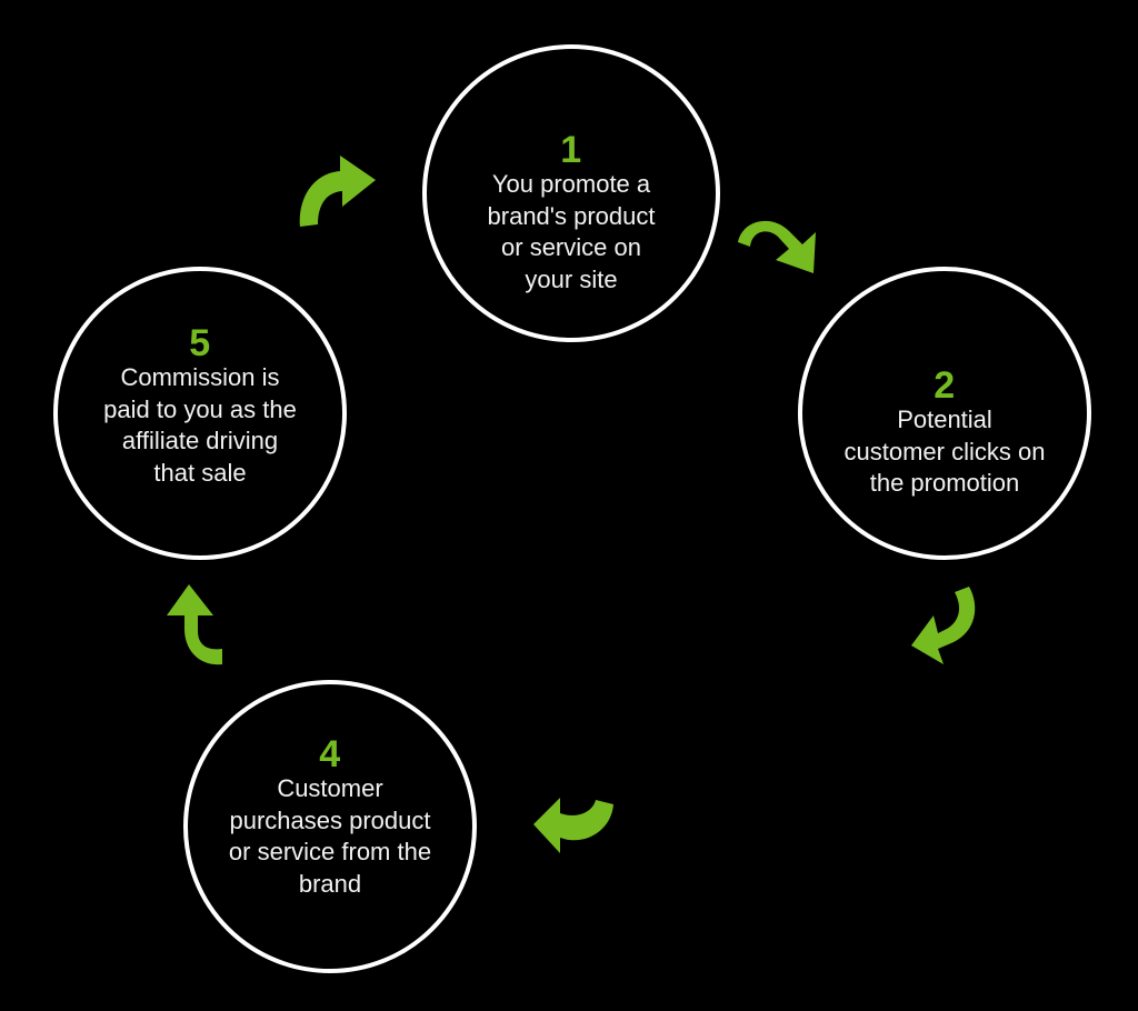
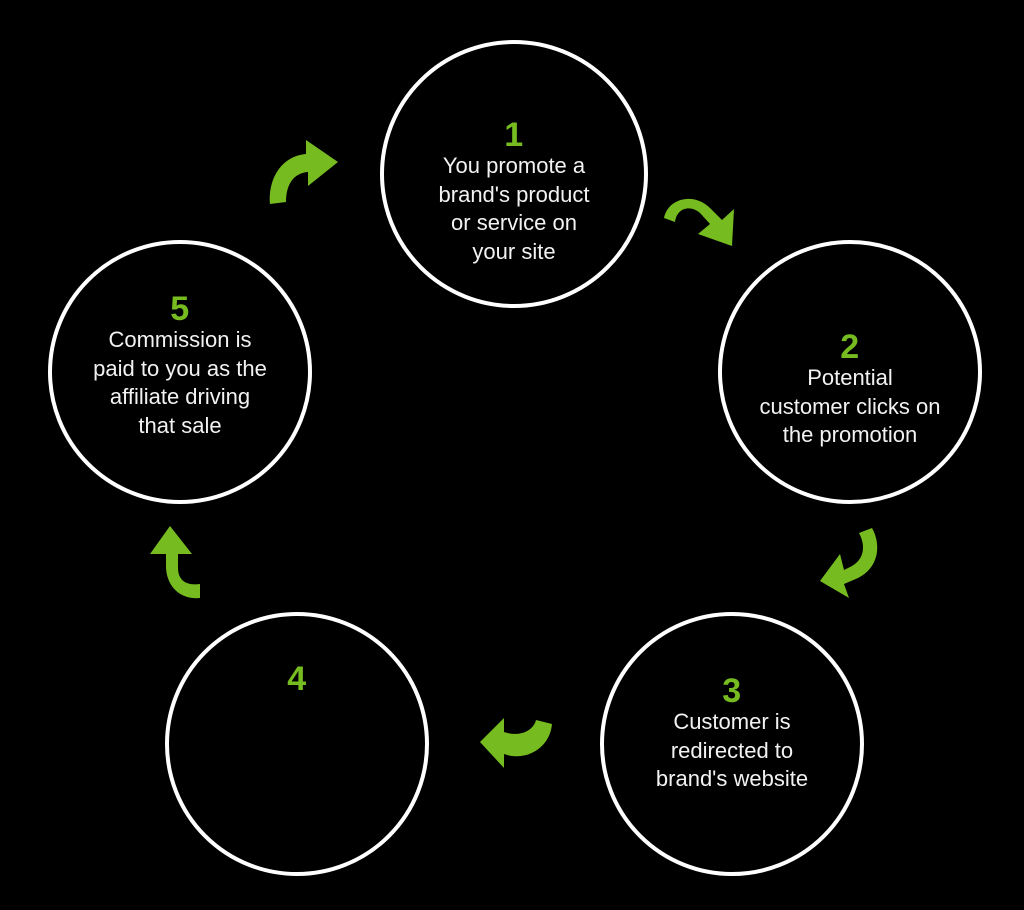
  1
  You promote a
  brand's product
  or service on
  your site
  2
  Potential
  customer clicks on
  the promotion
+ 3
+ Customer is
+ redirected to
+ brand's website
  4
- Customer
- purchases product
- or service from the
- brand
  5
  Commission is
  paid to you as the
  affiliate driving
  that sale
